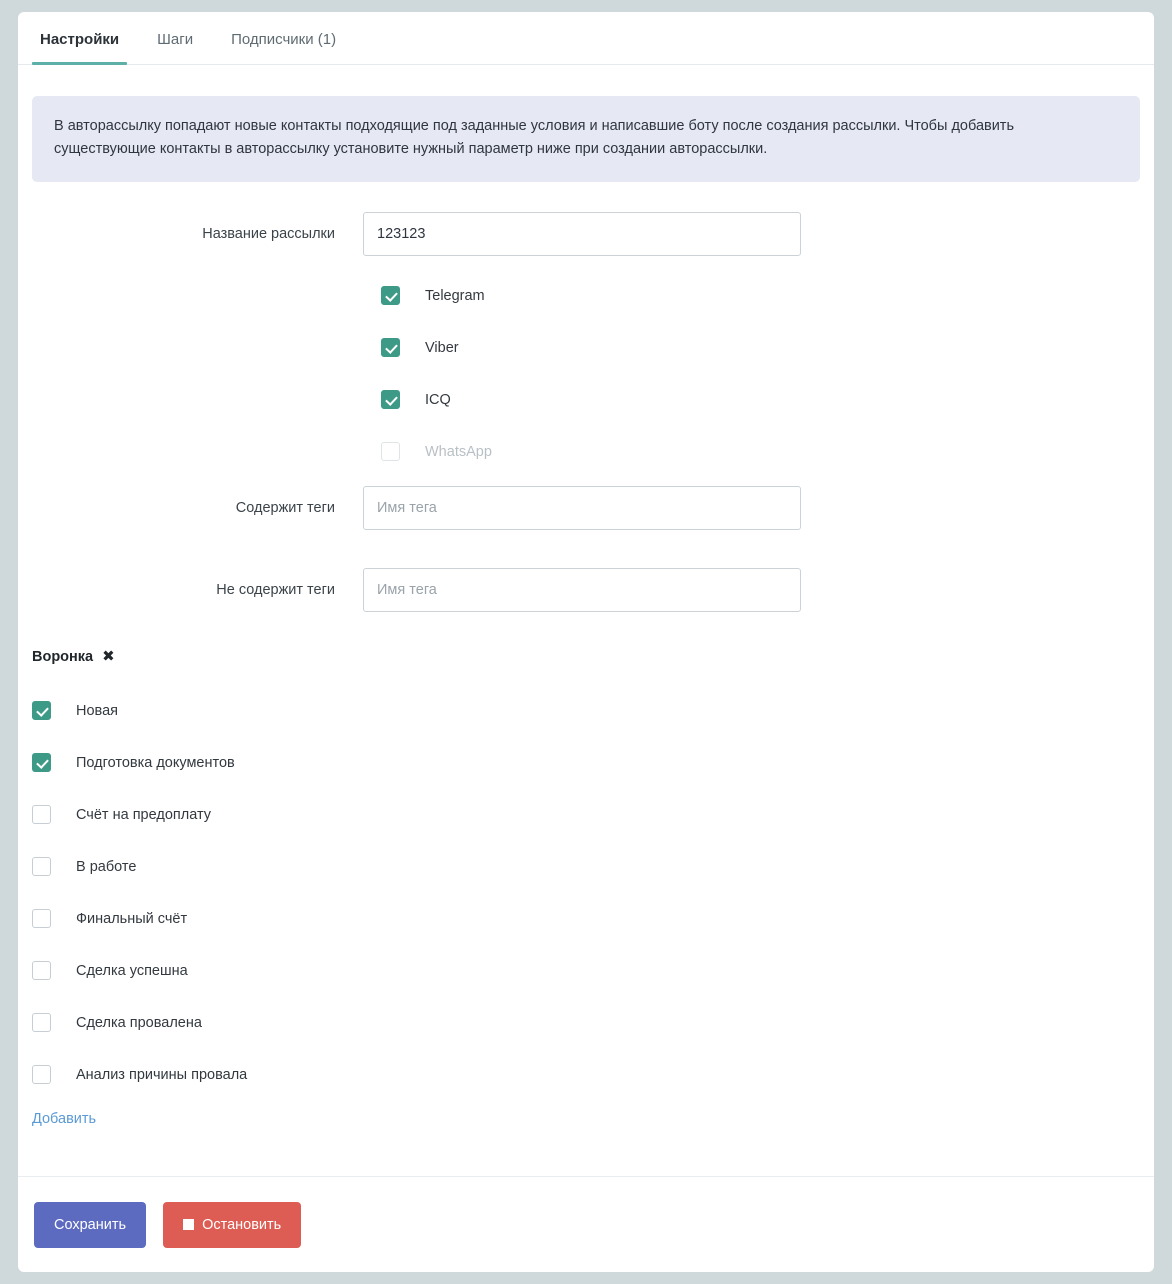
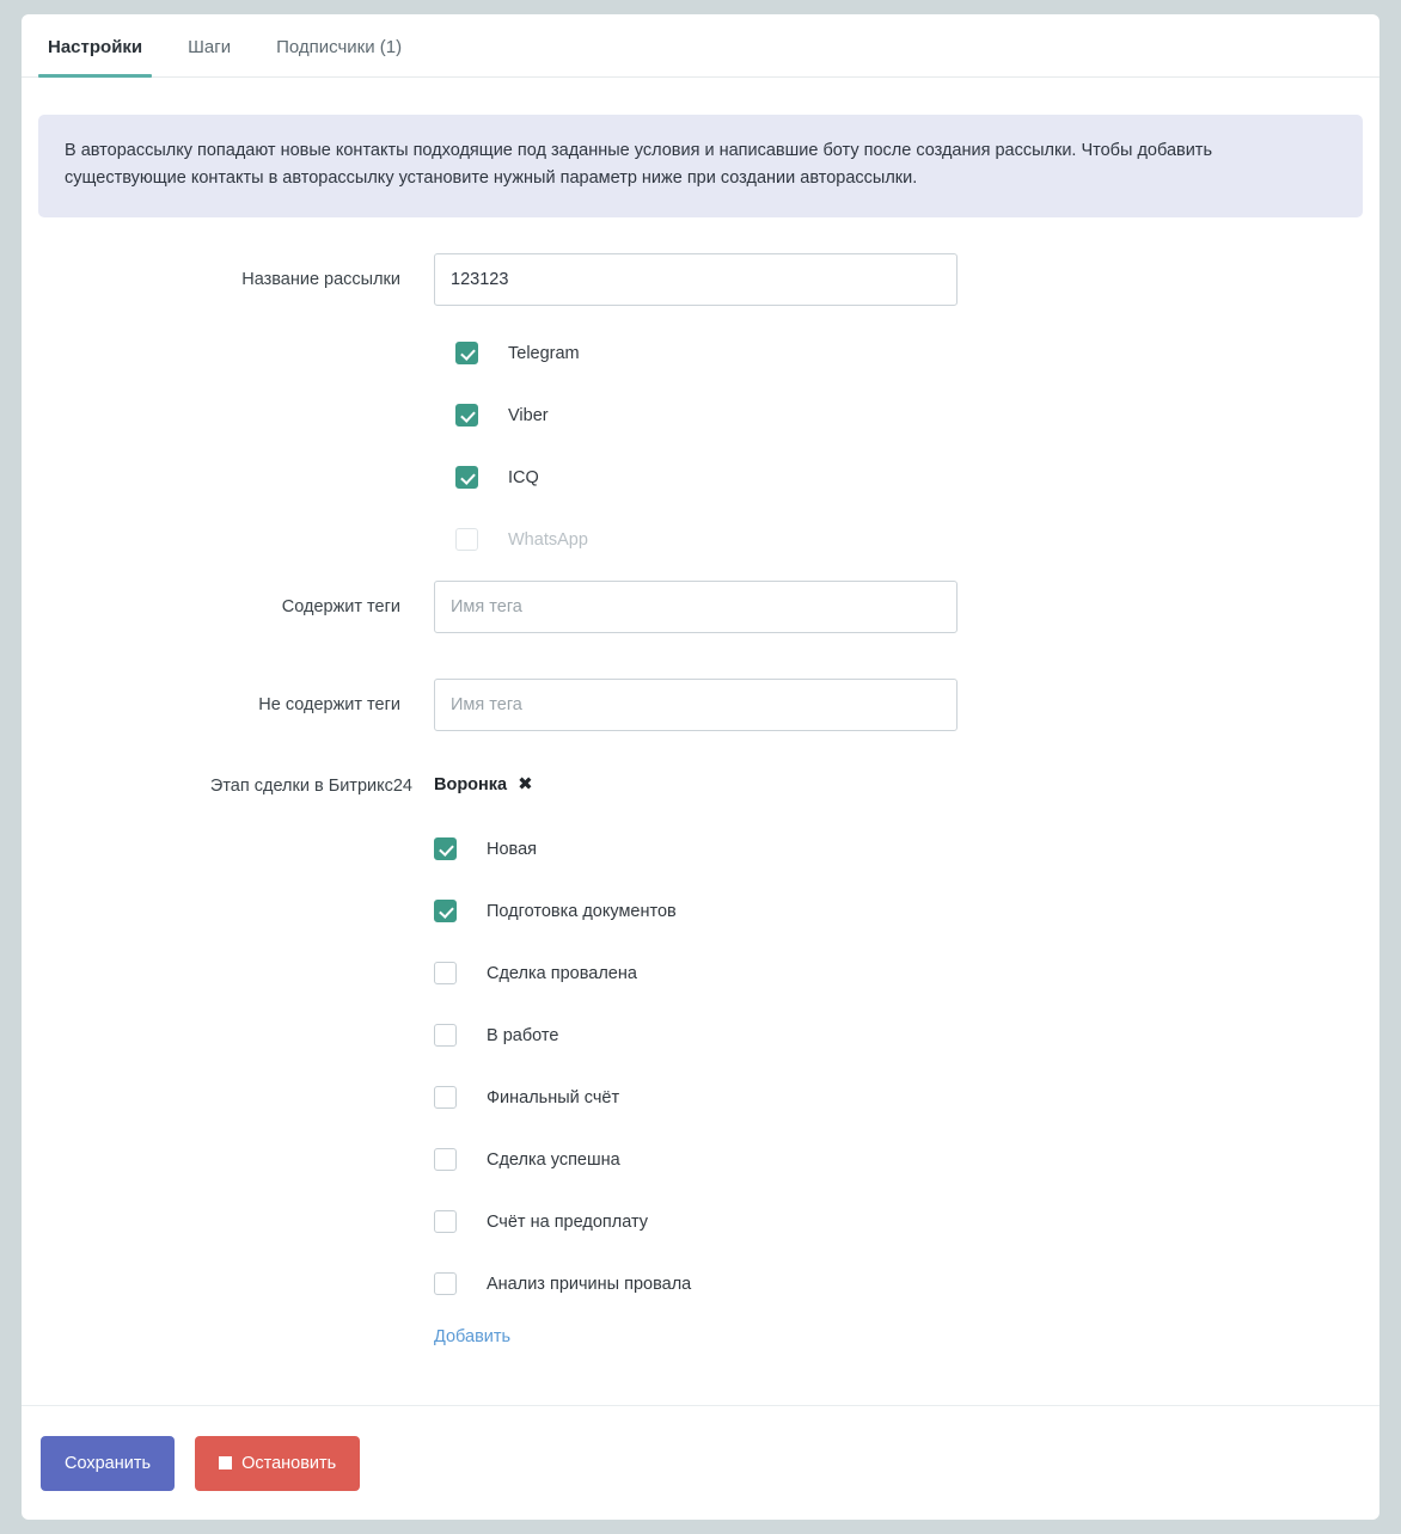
  Настройки
  Шаги
  Подписчики (1)
  В авторассылку попадают новые контакты подходящие под заданные условия и написавшие боту после создания рассылки. Чтобы добавить существующие контакты в авторассылку установите нужный параметр ниже при создании авторассылки.
  Название рассылки
  123123
  Telegram
  Viber
  ICQ
  WhatsApp
  Содержит теги
  Имя тега
  Не содержит теги
  Имя тега
+ Этап сделки в Битрикс24
  Воронка
  ✖
  Новая
  Подготовка документов
- Счёт на предоплату
+ Сделка провалена
  В работе
  Финальный счёт
  Сделка успешна
- Сделка провалена
+ Счёт на предоплату
  Анализ причины провала
  Добавить
  Сохранить
  Остановить
